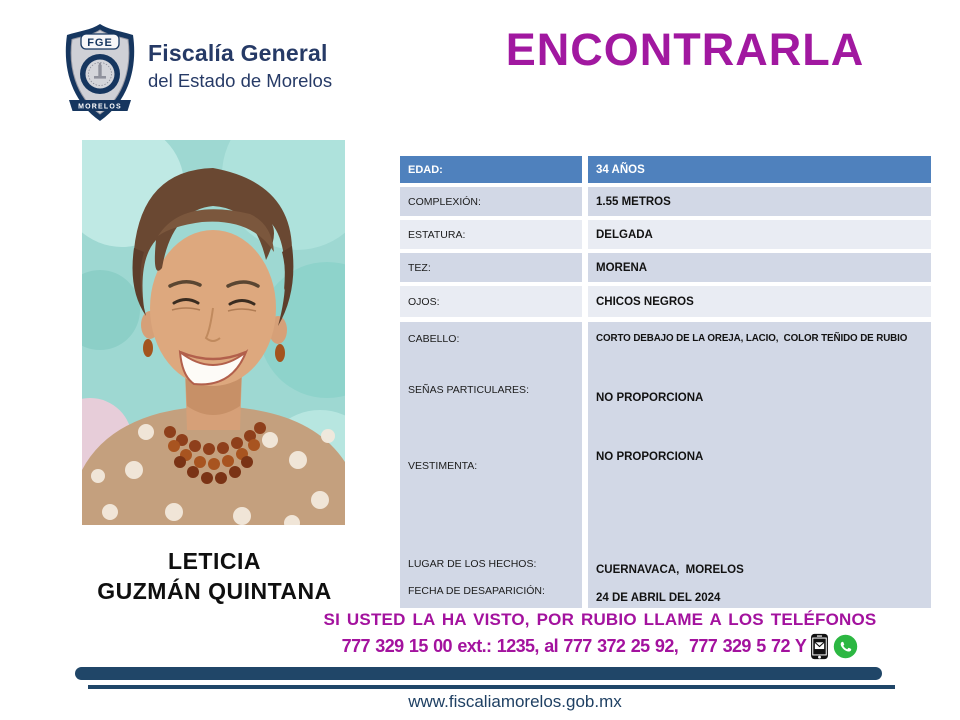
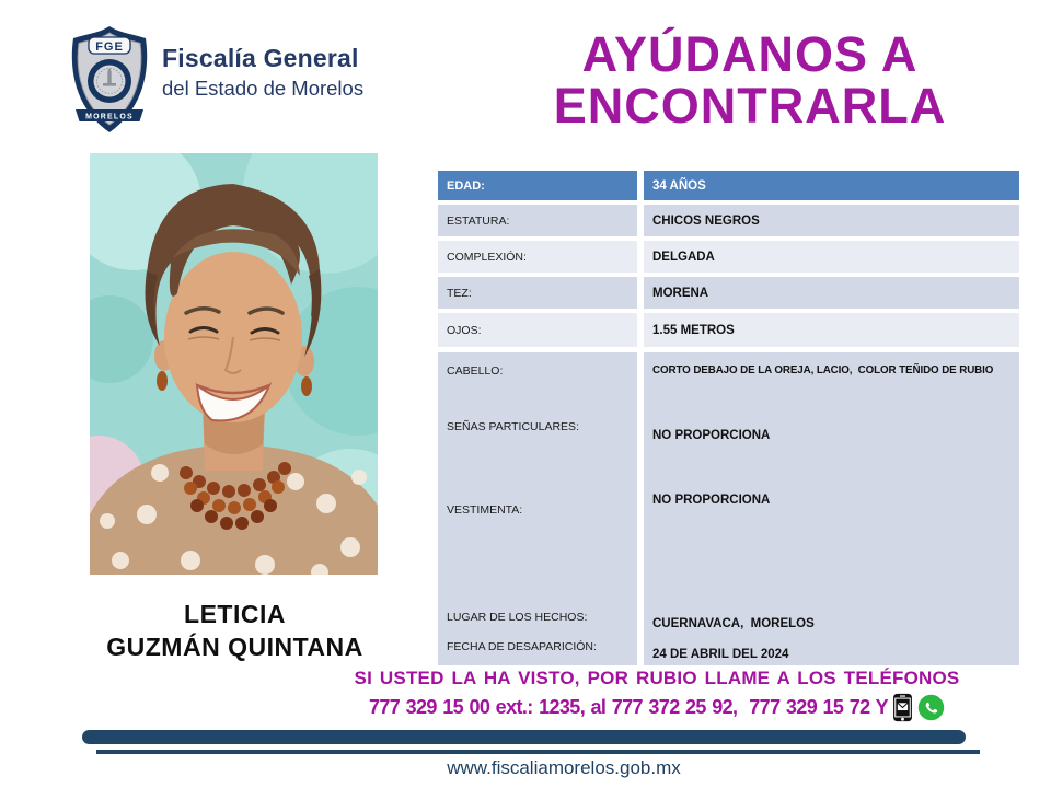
  FGE
  Fiscalía General
  del Estado de Morelos
+ AYÚDANOS A
  ENCONTRARLA
  LETICIA
  GUZMÁN QUINTANA
  EDAD:
  34 AÑOS
- COMPLEXIÓN:
+ ESTATURA:
- 1.55 METROS
+ CHICOS NEGROS
- ESTATURA:
+ COMPLEXIÓN:
  DELGADA
  TEZ:
  MORENA
  OJOS:
- CHICOS NEGROS
+ 1.55 METROS
  CABELLO:
  CORTO DEBAJO DE LA OREJA, LACIO, COLOR TEÑIDO DE RUBIO
  SEÑAS PARTICULARES:
  NO PROPORCIONA
  VESTIMENTA:
  NO PROPORCIONA
  LUGAR DE LOS HECHOS:
  CUERNAVACA, MORELOS
  FECHA DE DESAPARICIÓN:
  24 DE ABRIL DEL 2024
  SI USTED LA HA VISTO, POR RUBIO LLAME A LOS TELÉFONOS
- 777 329 15 00 ext.: 1235, al 777 372 25 92, 777 329 5 72 Y
+ 777 329 15 00 ext.: 1235, al 777 372 25 92, 777 329 15 72 Y
  www.fiscaliamorelos.gob.mx
